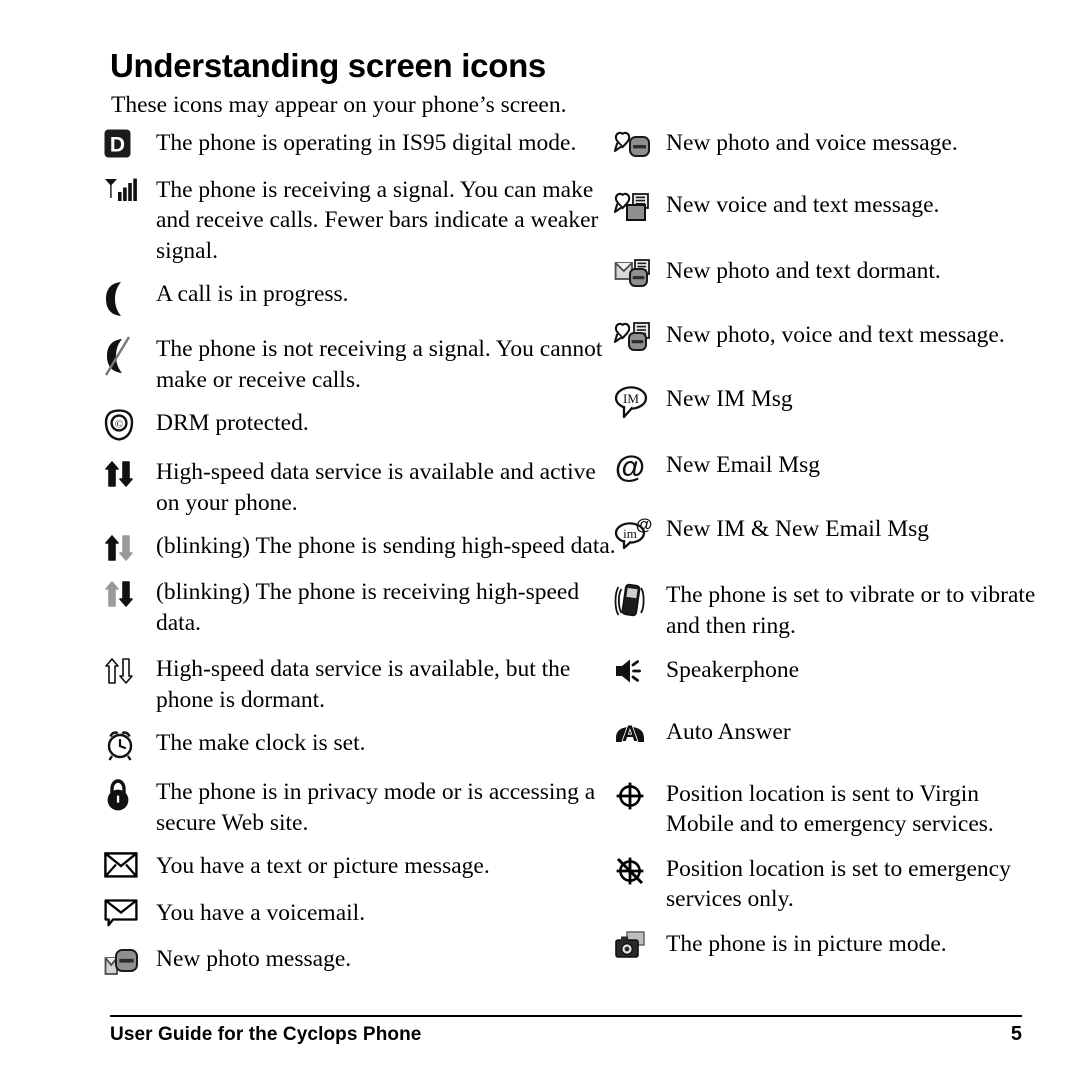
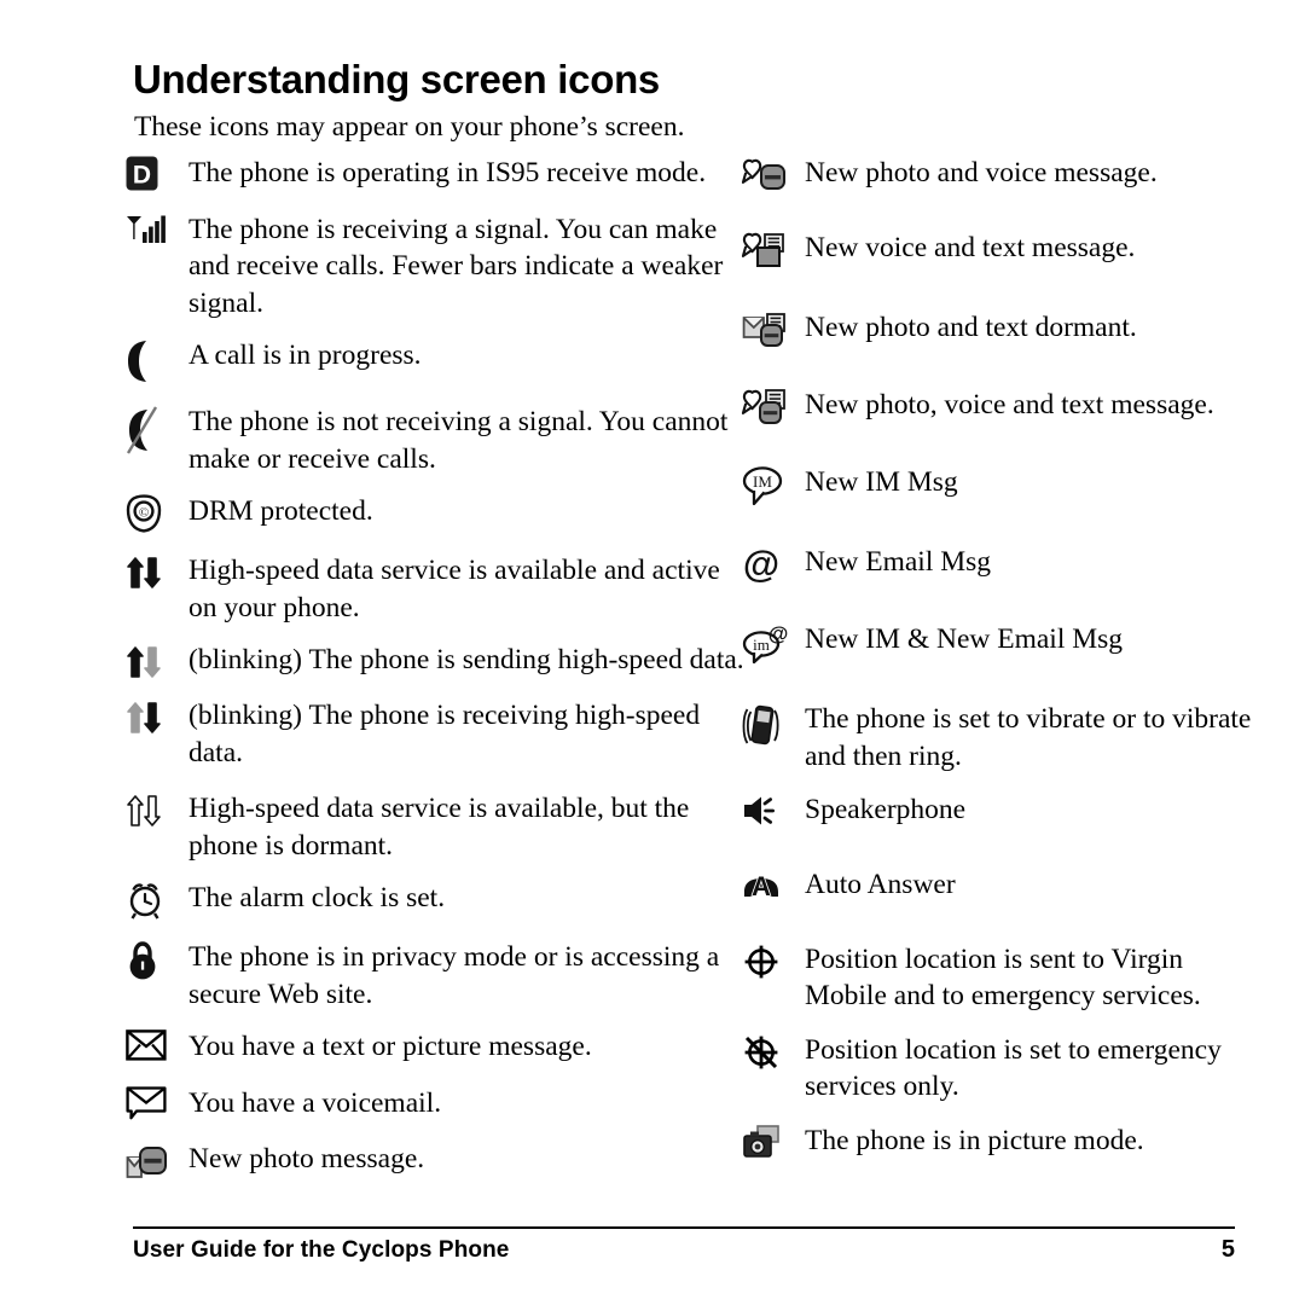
  Understanding screen icons
  These icons may appear on your phone’s screen.
  D
- The phone is operating in IS95 digital mode.
+ The phone is operating in IS95 receive mode.
  The phone is receiving a signal. You can make and receive calls. Fewer bars indicate a weaker signal.
  A call is in progress.
  The phone is not receiving a signal. You cannot make or receive calls.
  ©
  DRM protected.
  High-speed data service is available and active on your phone.
  (blinking) The phone is sending high-speed data.
  (blinking) The phone is receiving high-speed data.
  High-speed data service is available, but the phone is dormant.
- The make clock is set.
+ The alarm clock is set.
  The phone is in privacy mode or is accessing a secure Web site.
  You have a text or picture message.
  You have a voicemail.
  New photo message.
  New photo and voice message.
  New voice and text message.
  New photo and text dormant.
  New photo, voice and text message.
  IM
  New IM Msg
  @
  New Email Msg
  im
  @
  New IM & New Email Msg
  The phone is set to vibrate or to vibrate and then ring.
  Speakerphone
  A
  Auto Answer
  Position location is sent to Virgin Mobile and to emergency services.
  Position location is set to emergency services only.
  The phone is in picture mode.
  User Guide for the Cyclops Phone
  5
